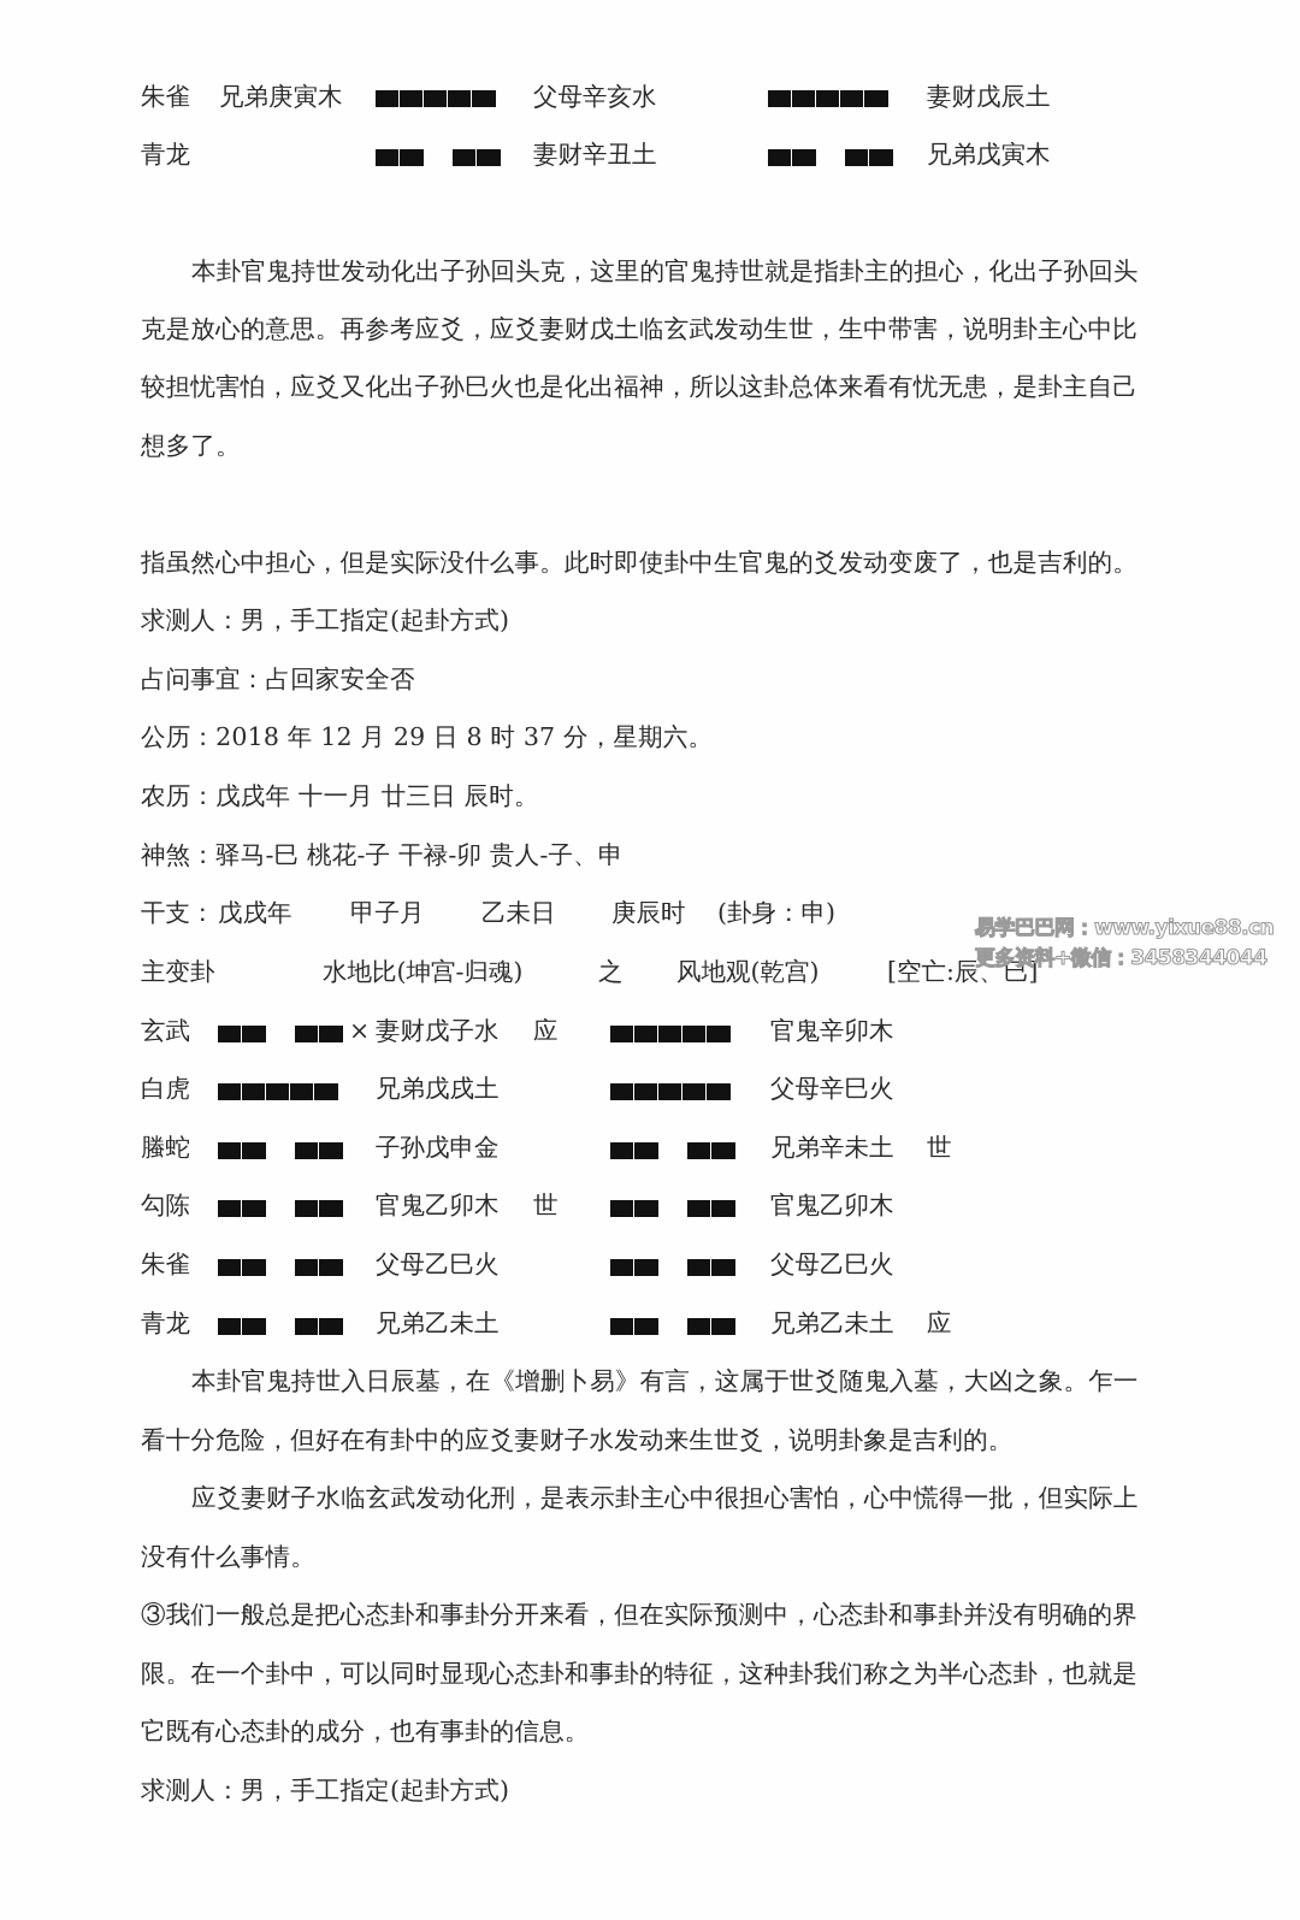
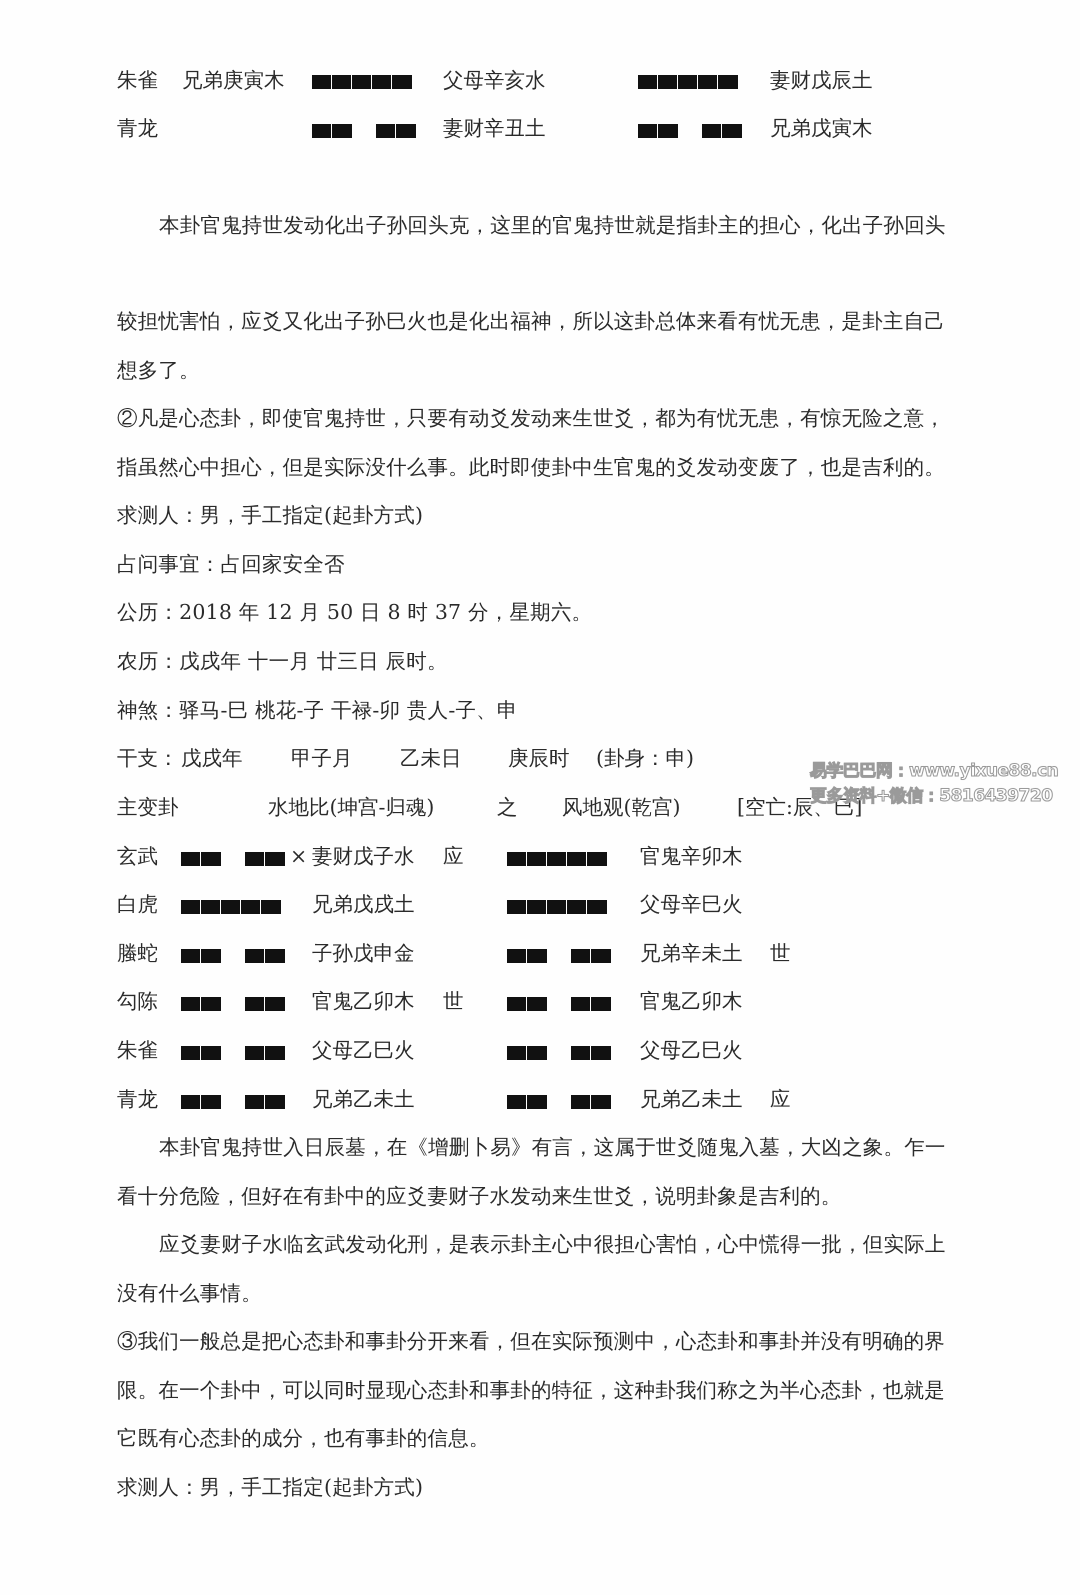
  朱雀
  兄弟庚寅木
  父母辛亥水
  妻财戊辰土
  青龙
  妻财辛丑土
  兄弟戊寅木
  本卦官鬼持世发动化出子孙回头克，这里的官鬼持世就是指卦主的担心，化出子孙回头
- 克是放心的意思。再参考应爻，应爻妻财戊土临玄武发动生世，生中带害，说明卦主心中比
  较担忧害怕，应爻又化出子孙巳火也是化出福神，所以这卦总体来看有忧无患，是卦主自己
  想多了。
+ ②凡是心态卦，即使官鬼持世，只要有动爻发动来生世爻，都为有忧无患，有惊无险之意，
  指虽然心中担心，但是实际没什么事。此时即使卦中生官鬼的爻发动变废了，也是吉利的。
  求测人：男，手工指定(起卦方式)
  占问事宜：占回家安全否
- 公历：2018 年 12 月 29 日 8 时 37 分，星期六。
+ 公历：2018 年 12 月 50 日 8 时 37 分，星期六。
  农历：戊戌年 十一月 廿三日 辰时。
  神煞：驿马-巳 桃花-子 干禄-卯 贵人-子、申
  干支：
  戊戌年
  甲子月
  乙未日
  庚辰时
  (卦身：申)
  主变卦
  水地比(坤宫-归魂)
  之
  风地观(乾宫)
  [空亡:辰、巳]
  易学巴巴网：www.yixue88.cn
- 更多资料+微信：3458344044
+ 更多资料+微信：5816439720
  玄武
  ×
  妻财戊子水
  应
  官鬼辛卯木
  白虎
  兄弟戊戌土
  父母辛巳火
  螣蛇
  子孙戊申金
  兄弟辛未土
  世
  勾陈
  官鬼乙卯木
  世
  官鬼乙卯木
  朱雀
  父母乙巳火
  父母乙巳火
  青龙
  兄弟乙未土
  兄弟乙未土
  应
  本卦官鬼持世入日辰墓，在《增删卜易》有言，这属于世爻随鬼入墓，大凶之象。乍一
  看十分危险，但好在有卦中的应爻妻财子水发动来生世爻，说明卦象是吉利的。
  应爻妻财子水临玄武发动化刑，是表示卦主心中很担心害怕，心中慌得一批，但实际上
  没有什么事情。
  ③我们一般总是把心态卦和事卦分开来看，但在实际预测中，心态卦和事卦并没有明确的界
  限。在一个卦中，可以同时显现心态卦和事卦的特征，这种卦我们称之为半心态卦，也就是
  它既有心态卦的成分，也有事卦的信息。
  求测人：男，手工指定(起卦方式)
